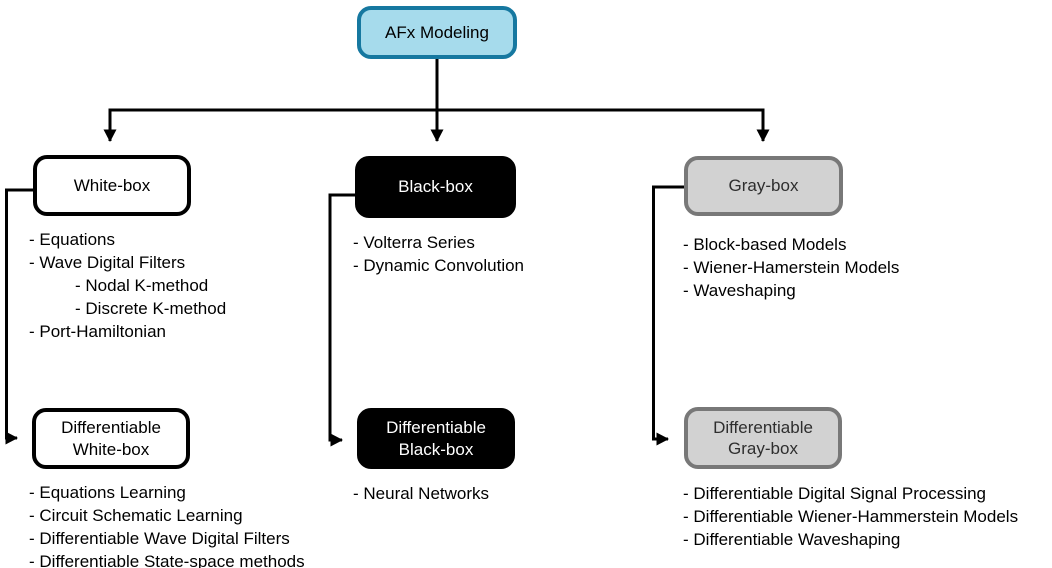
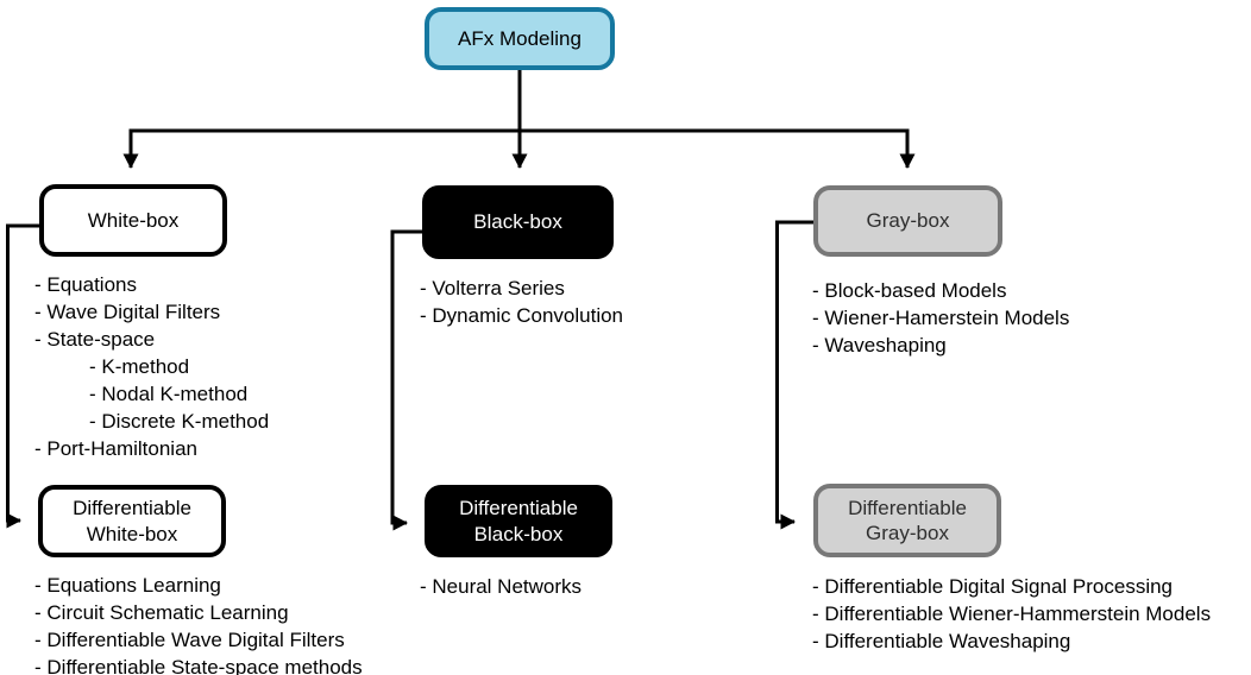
  AFx Modeling
  White-box
  - Equations
  - Wave Digital Filters
+ - State-space
+ - K-method
  - Nodal K-method
  - Discrete K-method
  - Port-Hamiltonian
  Differentiable
  White-box
  - Equations Learning
  - Circuit Schematic Learning
  - Differentiable Wave Digital Filters
  - Differentiable State-space methods
  Black-box
  - Volterra Series
  - Dynamic Convolution
  Differentiable
  Black-box
  - Neural Networks
  Gray-box
  - Block-based Models
  - Wiener-Hamerstein Models
  - Waveshaping
  Differentiable
  Gray-box
  - Differentiable Digital Signal Processing
  - Differentiable Wiener-Hammerstein Models
  - Differentiable Waveshaping
